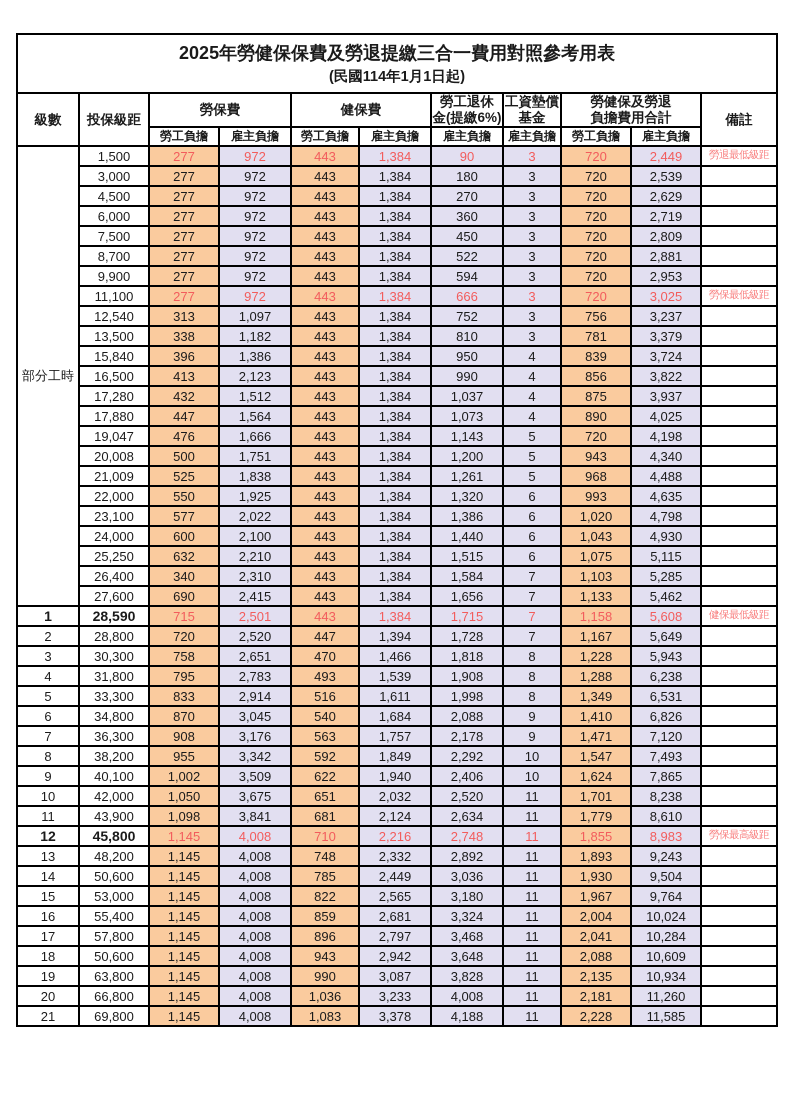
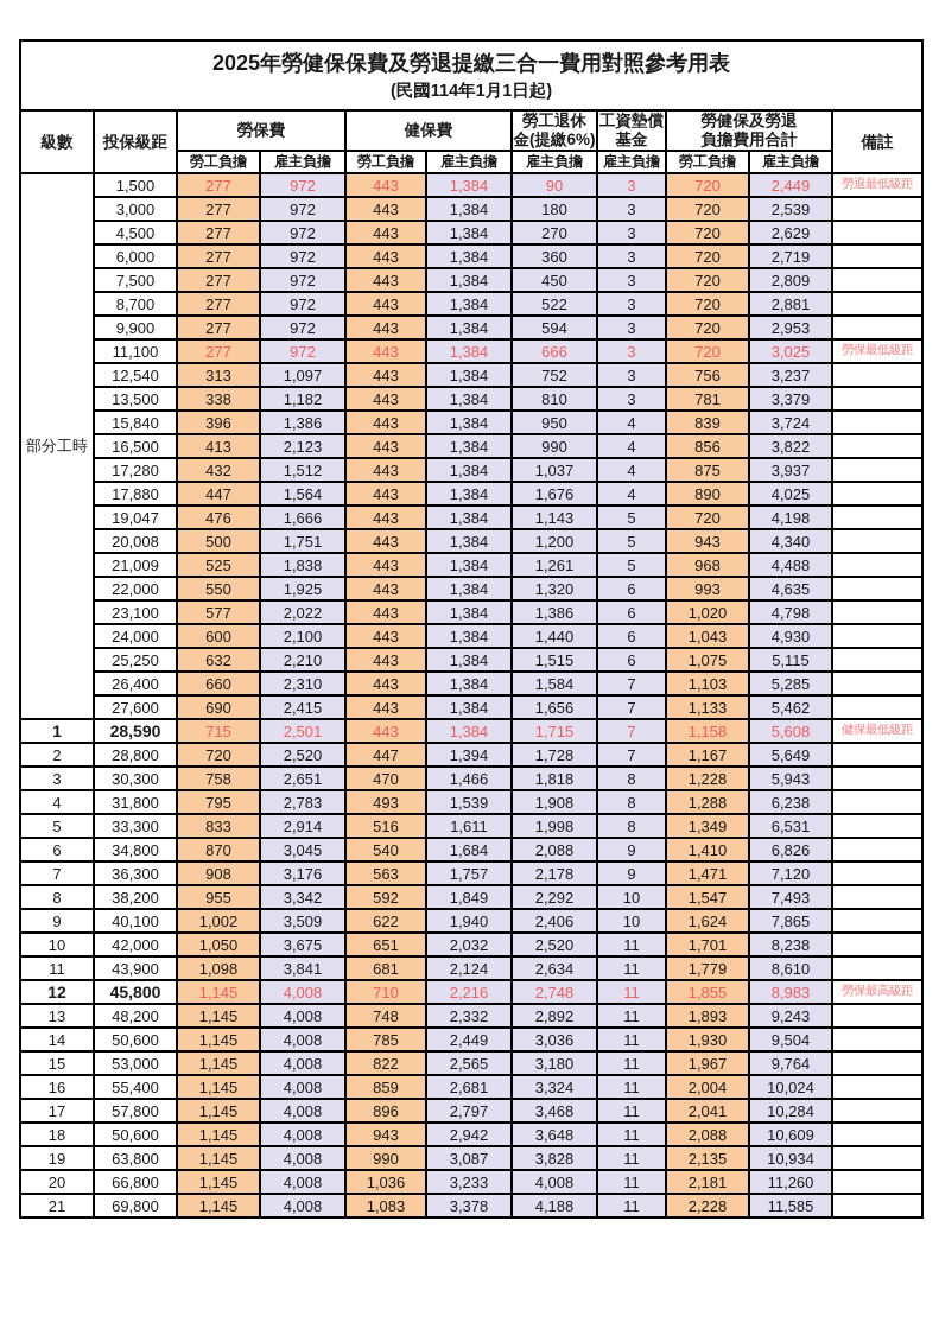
  2025年勞健保保費及勞退提繳三合一費用對照參考用表 (民國114年1月1日起)
  級數	投保級距	勞保費	健保費	勞工退休 金(提繳6%)	工資墊償 基金	勞健保及勞退 負擔費用合計	備註
  勞工負擔	雇主負擔	勞工負擔	雇主負擔	雇主負擔	雇主負擔	勞工負擔	雇主負擔
  部分工時	1,500	277	972	443	1,384	90	3	720	2,449	勞退最低級距
  3,000	277	972	443	1,384	180	3	720	2,539
  4,500	277	972	443	1,384	270	3	720	2,629
  6,000	277	972	443	1,384	360	3	720	2,719
  7,500	277	972	443	1,384	450	3	720	2,809
  8,700	277	972	443	1,384	522	3	720	2,881
  9,900	277	972	443	1,384	594	3	720	2,953
  11,100	277	972	443	1,384	666	3	720	3,025	勞保最低級距
  12,540	313	1,097	443	1,384	752	3	756	3,237
  13,500	338	1,182	443	1,384	810	3	781	3,379
  15,840	396	1,386	443	1,384	950	4	839	3,724
  16,500	413	2,123	443	1,384	990	4	856	3,822
  17,280	432	1,512	443	1,384	1,037	4	875	3,937
- 17,880	447	1,564	443	1,384	1,073	4	890	4,025
+ 17,880	447	1,564	443	1,384	1,676	4	890	4,025
  19,047	476	1,666	443	1,384	1,143	5	720	4,198
  20,008	500	1,751	443	1,384	1,200	5	943	4,340
  21,009	525	1,838	443	1,384	1,261	5	968	4,488
  22,000	550	1,925	443	1,384	1,320	6	993	4,635
  23,100	577	2,022	443	1,384	1,386	6	1,020	4,798
  24,000	600	2,100	443	1,384	1,440	6	1,043	4,930
  25,250	632	2,210	443	1,384	1,515	6	1,075	5,115
- 26,400	340	2,310	443	1,384	1,584	7	1,103	5,285
+ 26,400	660	2,310	443	1,384	1,584	7	1,103	5,285
  27,600	690	2,415	443	1,384	1,656	7	1,133	5,462
  1	28,590	715	2,501	443	1,384	1,715	7	1,158	5,608	健保最低級距
  2	28,800	720	2,520	447	1,394	1,728	7	1,167	5,649
  3	30,300	758	2,651	470	1,466	1,818	8	1,228	5,943
  4	31,800	795	2,783	493	1,539	1,908	8	1,288	6,238
  5	33,300	833	2,914	516	1,611	1,998	8	1,349	6,531
  6	34,800	870	3,045	540	1,684	2,088	9	1,410	6,826
  7	36,300	908	3,176	563	1,757	2,178	9	1,471	7,120
  8	38,200	955	3,342	592	1,849	2,292	10	1,547	7,493
  9	40,100	1,002	3,509	622	1,940	2,406	10	1,624	7,865
  10	42,000	1,050	3,675	651	2,032	2,520	11	1,701	8,238
  11	43,900	1,098	3,841	681	2,124	2,634	11	1,779	8,610
  12	45,800	1,145	4,008	710	2,216	2,748	11	1,855	8,983	勞保最高級距
  13	48,200	1,145	4,008	748	2,332	2,892	11	1,893	9,243
  14	50,600	1,145	4,008	785	2,449	3,036	11	1,930	9,504
  15	53,000	1,145	4,008	822	2,565	3,180	11	1,967	9,764
  16	55,400	1,145	4,008	859	2,681	3,324	11	2,004	10,024
  17	57,800	1,145	4,008	896	2,797	3,468	11	2,041	10,284
  18	50,600	1,145	4,008	943	2,942	3,648	11	2,088	10,609
  19	63,800	1,145	4,008	990	3,087	3,828	11	2,135	10,934
  20	66,800	1,145	4,008	1,036	3,233	4,008	11	2,181	11,260
  21	69,800	1,145	4,008	1,083	3,378	4,188	11	2,228	11,585
